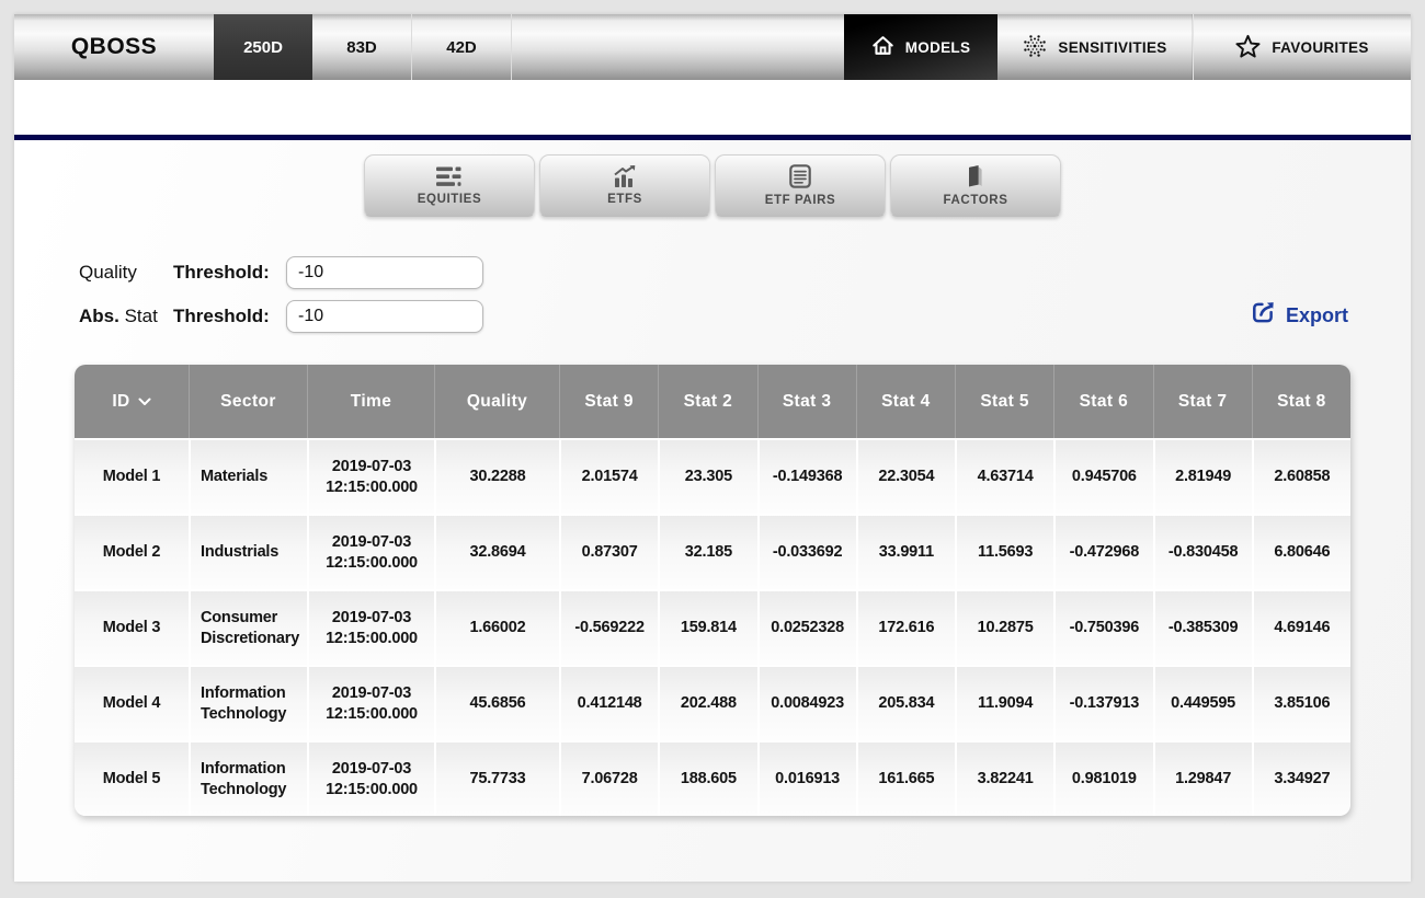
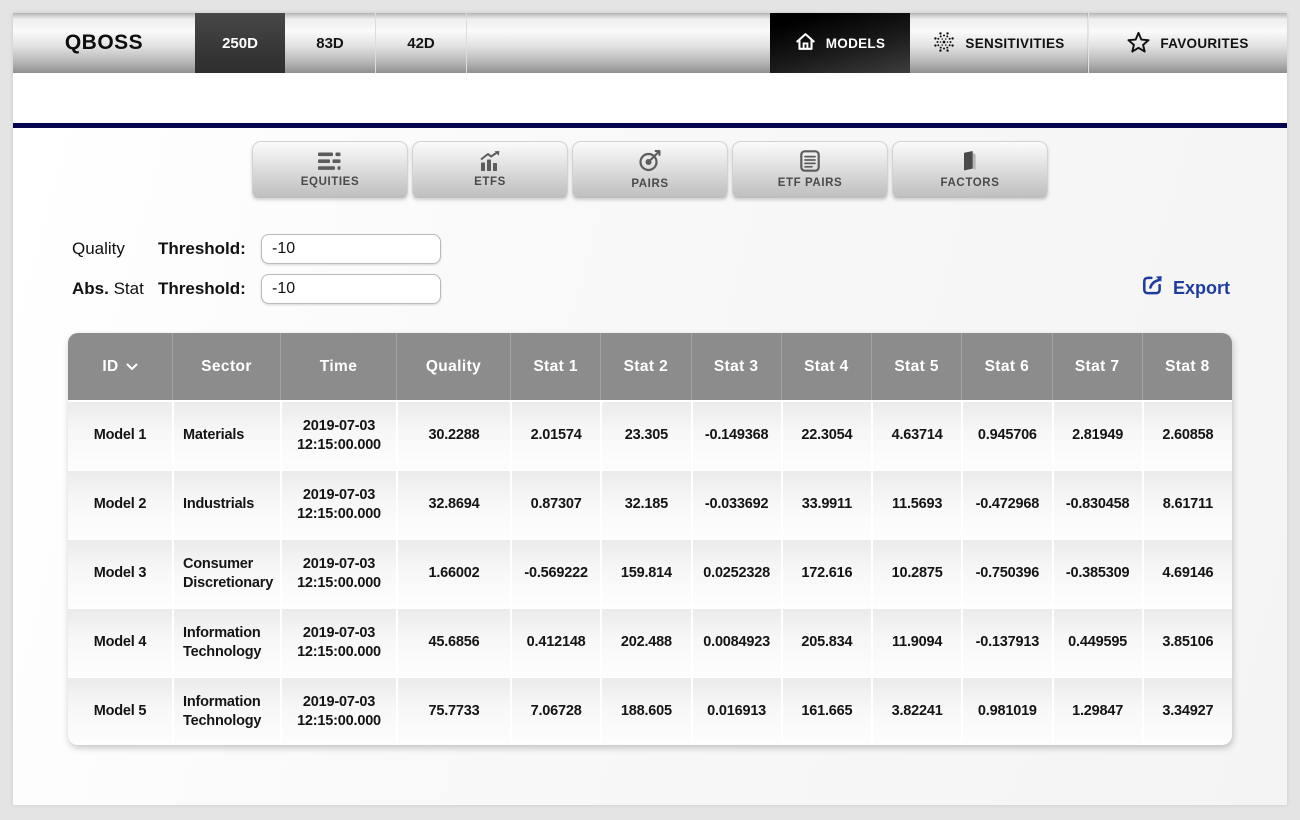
  QBOSS
  250D
  83D
  42D
  MODELS
  SENSITIVITIES
  FAVOURITES
  EQUITIES
  ETFS
+ PAIRS
  ETF PAIRS
  FACTORS
  Quality
  Threshold:
  -10
  Abs. Stat
  Threshold:
  -10
  Export
- ID	Sector	Time	Quality	Stat 9	Stat 2	Stat 3	Stat 4	Stat 5	Stat 6	Stat 7	Stat 8
+ ID	Sector	Time	Quality	Stat 1	Stat 2	Stat 3	Stat 4	Stat 5	Stat 6	Stat 7	Stat 8
  Model 1	Materials	2019-07-03 12:15:00.000	30.2288	2.01574	23.305	-0.149368	22.3054	4.63714	0.945706	2.81949	2.60858
- Model 2	Industrials	2019-07-03 12:15:00.000	32.8694	0.87307	32.185	-0.033692	33.9911	11.5693	-0.472968	-0.830458	6.80646
+ Model 2	Industrials	2019-07-03 12:15:00.000	32.8694	0.87307	32.185	-0.033692	33.9911	11.5693	-0.472968	-0.830458	8.61711
  Model 3	Consumer Discretionary	2019-07-03 12:15:00.000	1.66002	-0.569222	159.814	0.0252328	172.616	10.2875	-0.750396	-0.385309	4.69146
  Model 4	Information Technology	2019-07-03 12:15:00.000	45.6856	0.412148	202.488	0.0084923	205.834	11.9094	-0.137913	0.449595	3.85106
  Model 5	Information Technology	2019-07-03 12:15:00.000	75.7733	7.06728	188.605	0.016913	161.665	3.82241	0.981019	1.29847	3.34927
